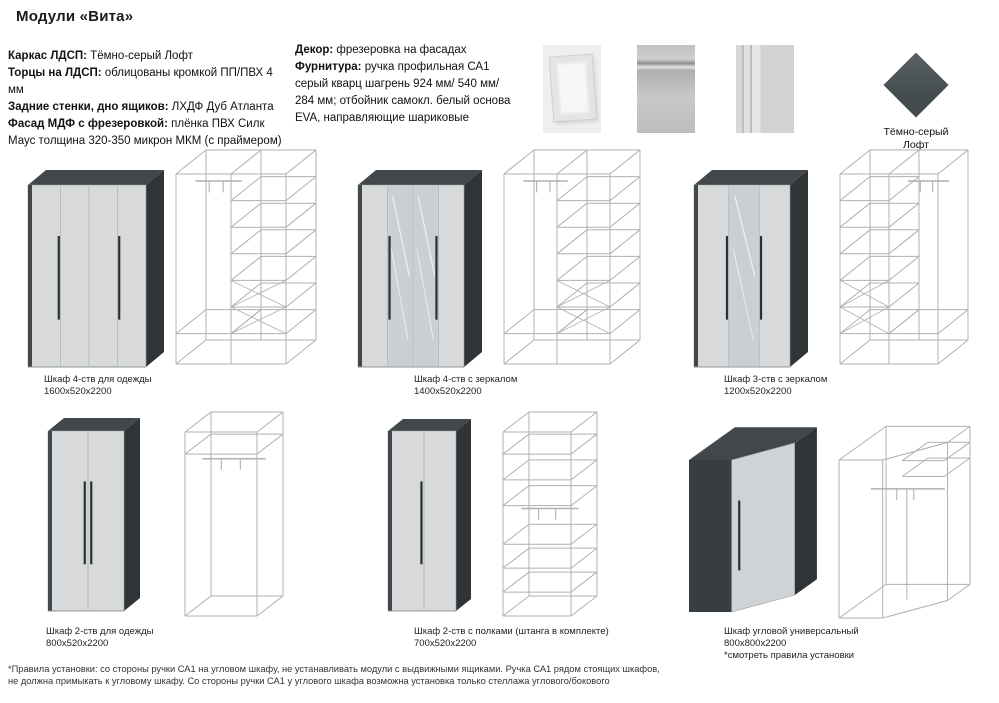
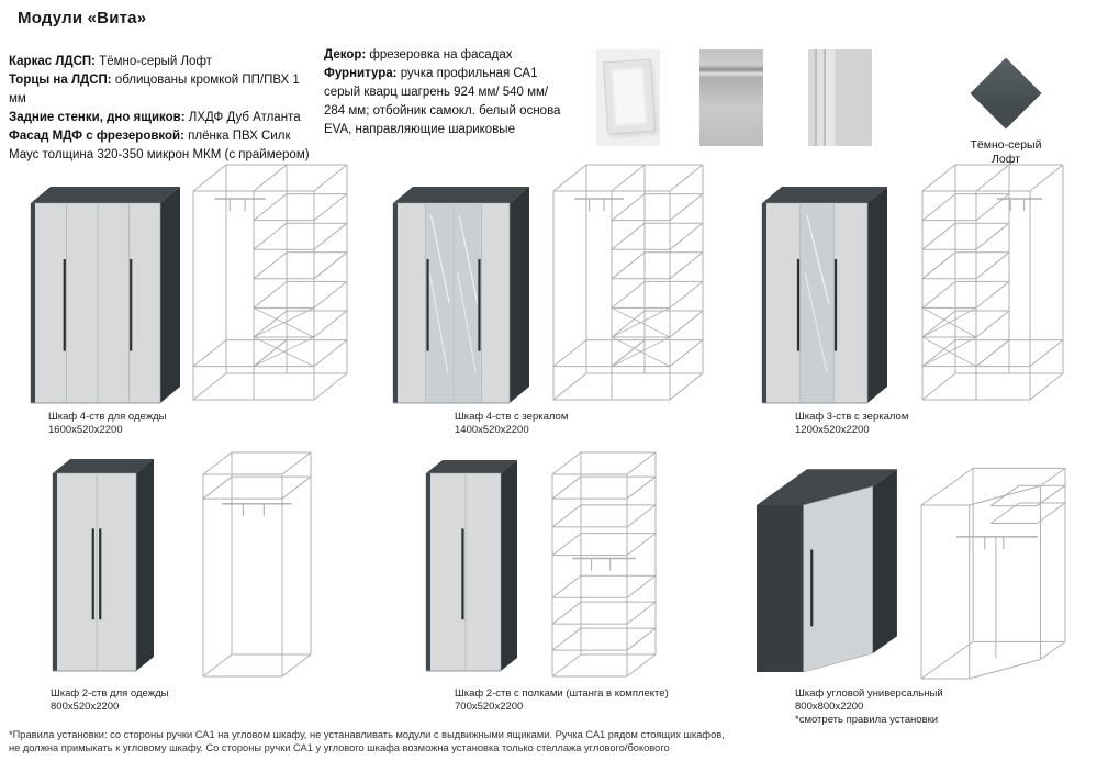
  Модули «Вита»
  Каркас ЛДСП: Тёмно-серый Лофт
- Торцы на ЛДСП: облицованы кромкой ПП/ПВХ 4 мм
+ Торцы на ЛДСП: облицованы кромкой ПП/ПВХ 1 мм
  Задние стенки, дно ящиков: ЛХДФ Дуб Атланта
  Фасад МДФ с фрезеровкой: плёнка ПВХ Силк Маус толщина 320-350 микрон МКМ (с праймером)
  Декор: фрезеровка на фасадах
  Фурнитура: ручка профильная СА1 серый кварц шагрень 924 мм/ 540 мм/ 284 мм; отбойник самокл. белый основа EVA, направляющие шариковые
  Тёмно-серый
  Лофт
  Шкаф 4-ств для одежды
  1600x520x2200
  Шкаф 4-ств с зеркалом
  1400x520x2200
  Шкаф 3-ств с зеркалом
  1200x520x2200
  Шкаф 2-ств для одежды
  800x520x2200
  Шкаф 2-ств с полками (штанга в комплекте)
  700x520x2200
  Шкаф угловой универсальный
  800x800x2200
  *смотреть правила установки
  *Правила установки: со стороны ручки СА1 на угловом шкафу, не устанавливать модули с выдвижными ящиками. Ручка СА1 рядом стоящих шкафов,
  не должна примыкать к угловому шкафу. Со стороны ручки СА1 у углового шкафа возможна установка только стеллажа углового/бокового
